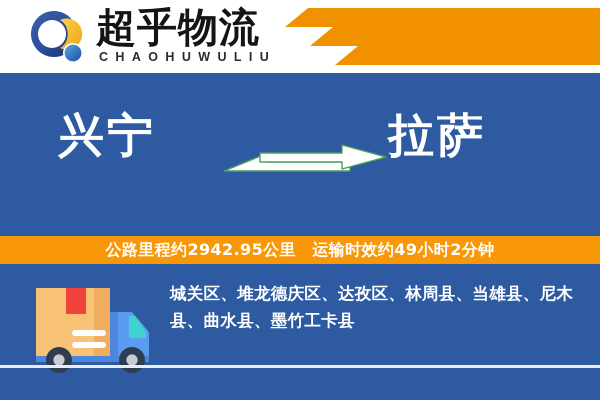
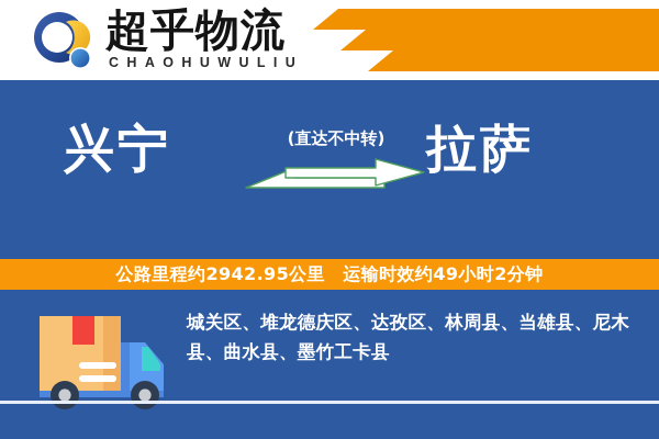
  超乎物流
  CHAOHUWULIU
  兴宁
+ (直达不中转)
  拉萨
  公路里程约2942.95公里 运输时效约49小时2分钟
  城关区、堆龙德庆区、达孜区、林周县、当雄县、尼木县、曲水县、墨竹工卡县
